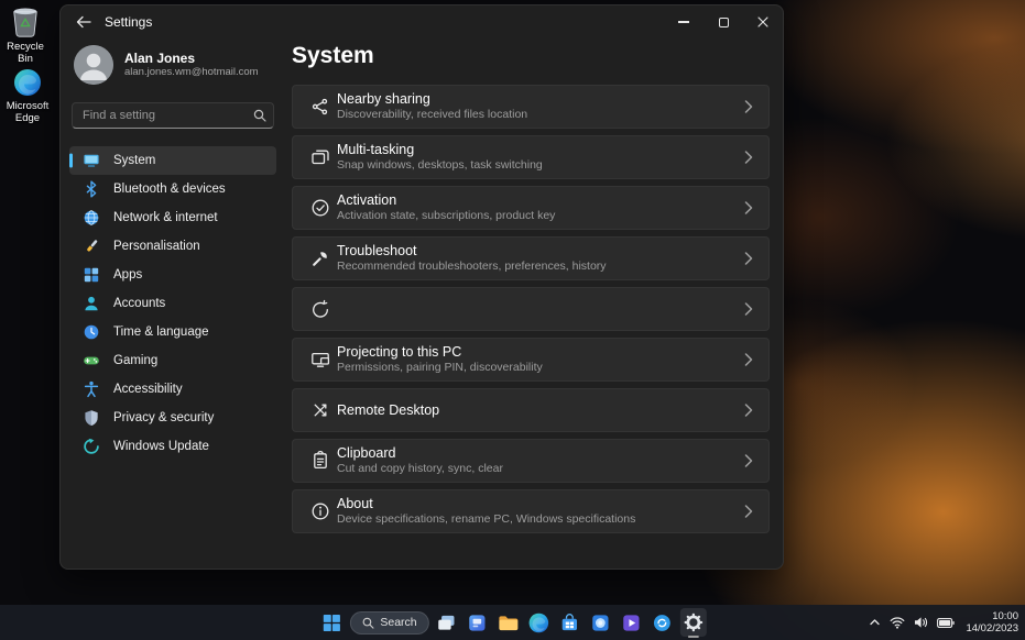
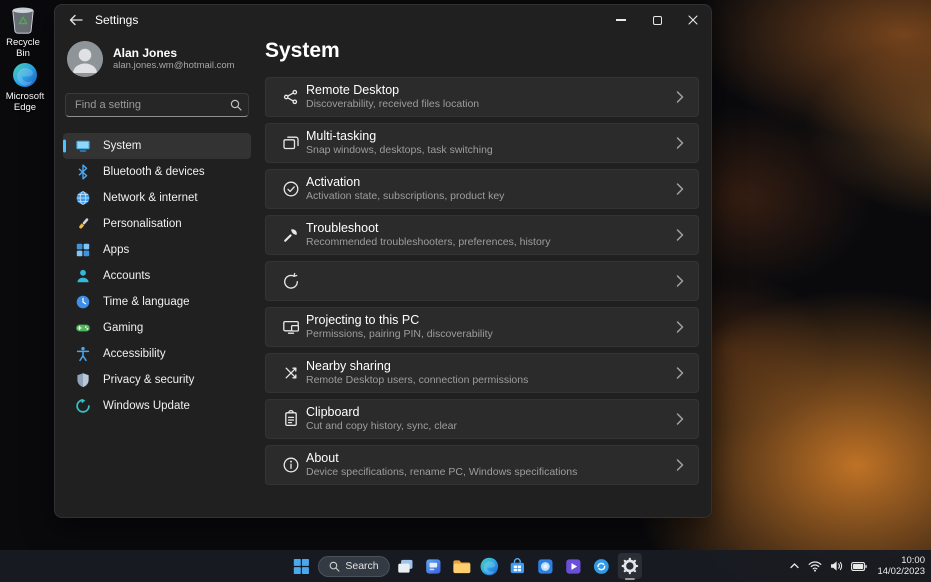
  Recycle Bin
  Microsoft Edge
  Settings
  Alan Jones
  alan.jones.wm@hotmail.com
  Find a setting
  System
  Bluetooth & devices
  Network & internet
  Personalisation
  Apps
  Accounts
  Time & language
  Gaming
  Accessibility
  Privacy & security
  Windows Update
  System
- Nearby sharing
+ Remote Desktop
  Discoverability, received files location
  Multi-tasking
  Snap windows, desktops, task switching
  Activation
  Activation state, subscriptions, product key
  Troubleshoot
  Recommended troubleshooters, preferences, history
  Projecting to this PC
  Permissions, pairing PIN, discoverability
- Remote Desktop
+ Nearby sharing
+ Remote Desktop users, connection permissions
  Clipboard
  Cut and copy history, sync, clear
  About
  Device specifications, rename PC, Windows specifications
  Search
  10:00
  14/02/2023
